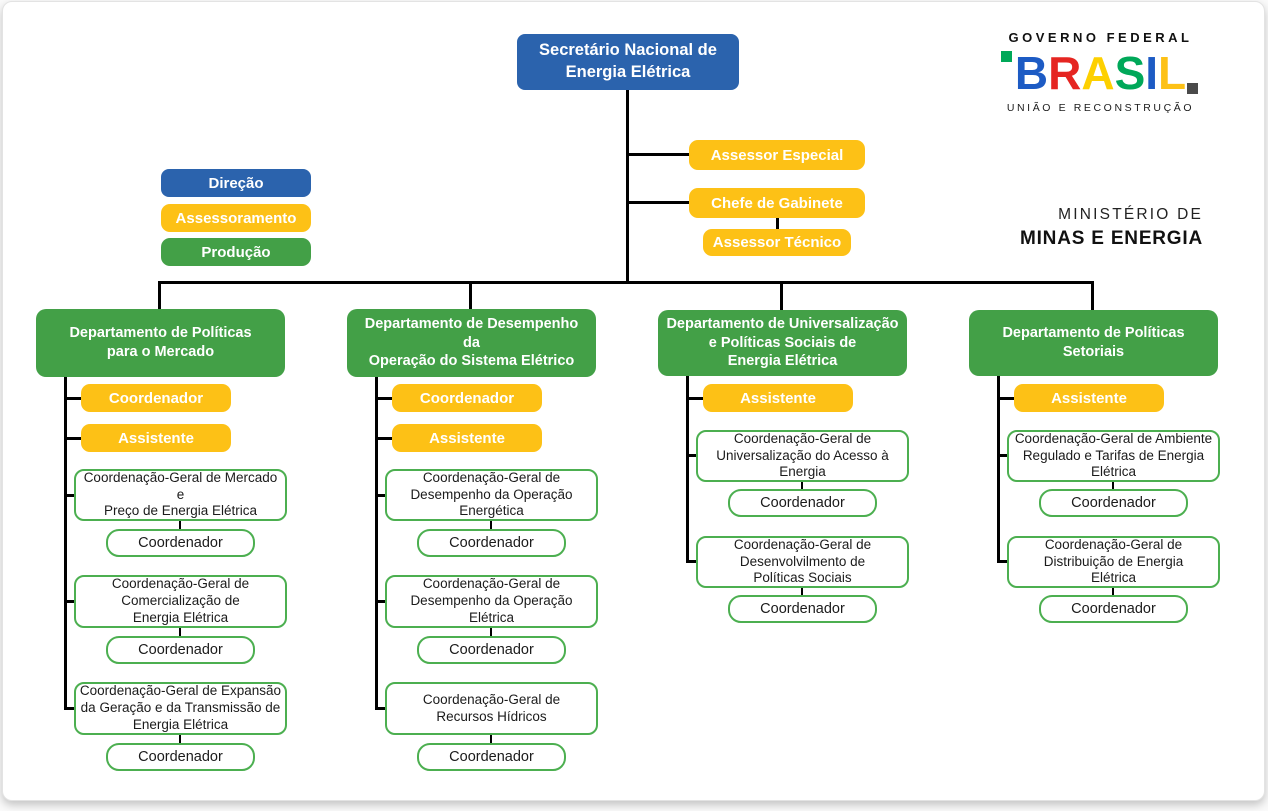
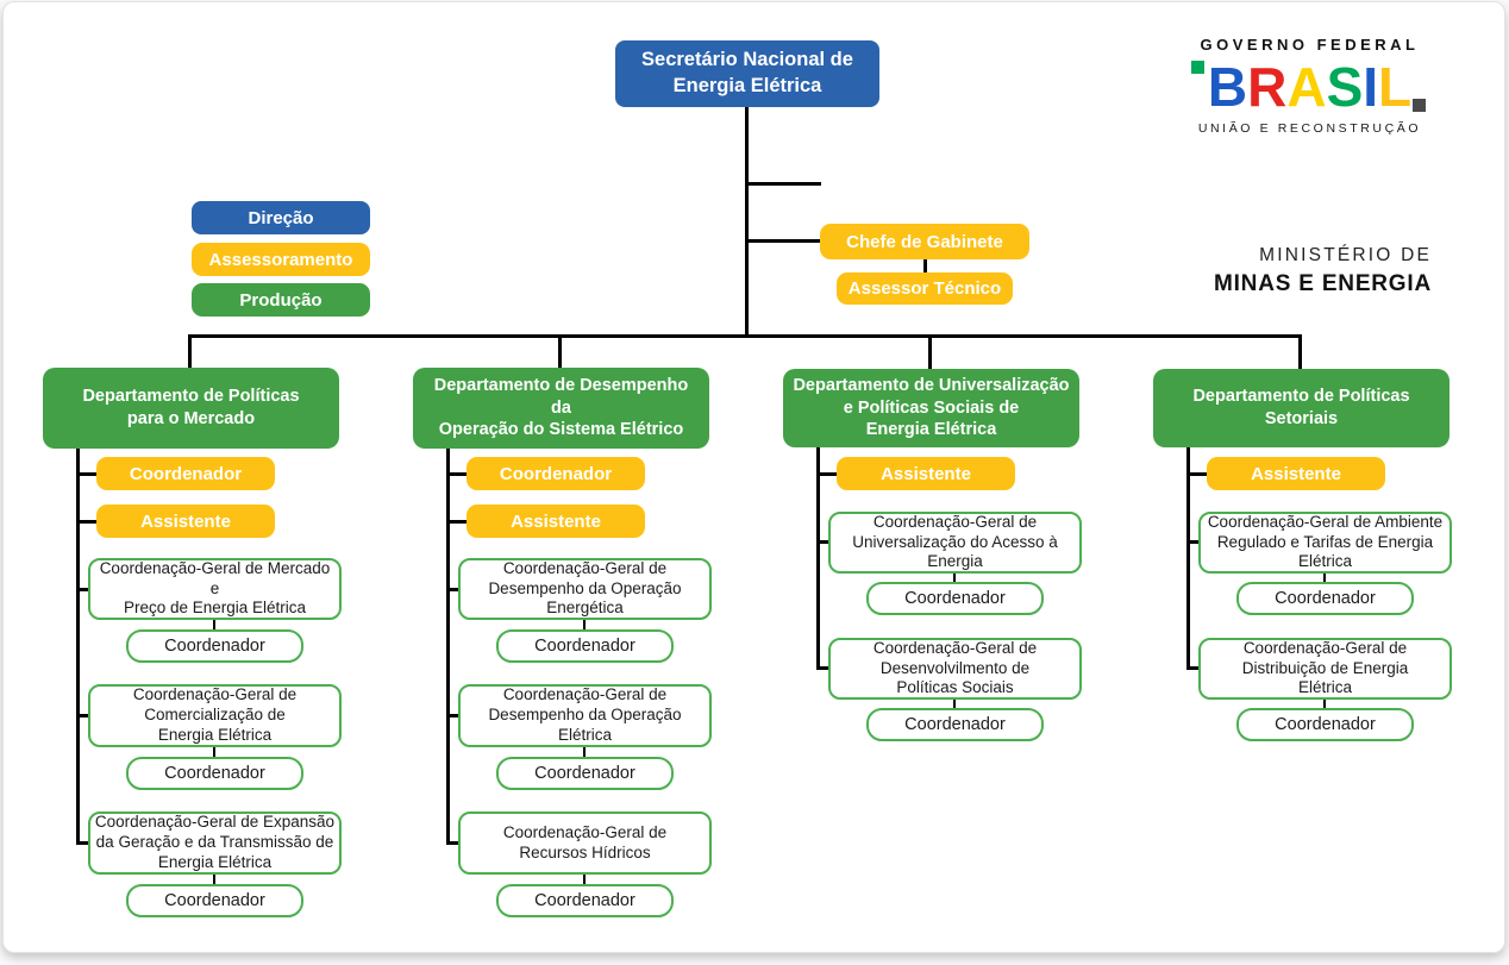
  Secretário Nacional de
  Energia Elétrica
- Assessor Especial
  Chefe de Gabinete
  Assessor Técnico
  Direção
  Assessoramento
  Produção
  GOVERNO FEDERAL
  BRASIL
  UNIÃO E RECONSTRUÇÃO
  MINISTÉRIO DE
  MINAS E ENERGIA
  Departamento de Políticas
  para o Mercado
  Coordenador
  Assistente
  Coordenação-Geral de Mercado e
  Preço de Energia Elétrica
  Coordenador
  Coordenação-Geral de
  Comercialização de
  Energia Elétrica
  Coordenador
  Coordenação-Geral de Expansão
  da Geração e da Transmissão de
  Energia Elétrica
  Coordenador
  Departamento de Desempenho da
  Operação do Sistema Elétrico
  Coordenador
  Assistente
  Coordenação-Geral de
  Desempenho da Operação
  Energética
  Coordenador
  Coordenação-Geral de
  Desempenho da Operação
  Elétrica
  Coordenador
  Coordenação-Geral de
  Recursos Hídricos
  Coordenador
  Departamento de Universalização
  e Políticas Sociais de
  Energia Elétrica
  Assistente
  Coordenação-Geral de
  Universalização do Acesso à
  Energia
  Coordenador
  Coordenação-Geral de
  Desenvolvilmento de
  Políticas Sociais
  Coordenador
  Departamento de Políticas
  Setoriais
  Assistente
  Coordenação-Geral de Ambiente
  Regulado e Tarifas de Energia
  Elétrica
  Coordenador
  Coordenação-Geral de
  Distribuição de Energia
  Elétrica
  Coordenador
